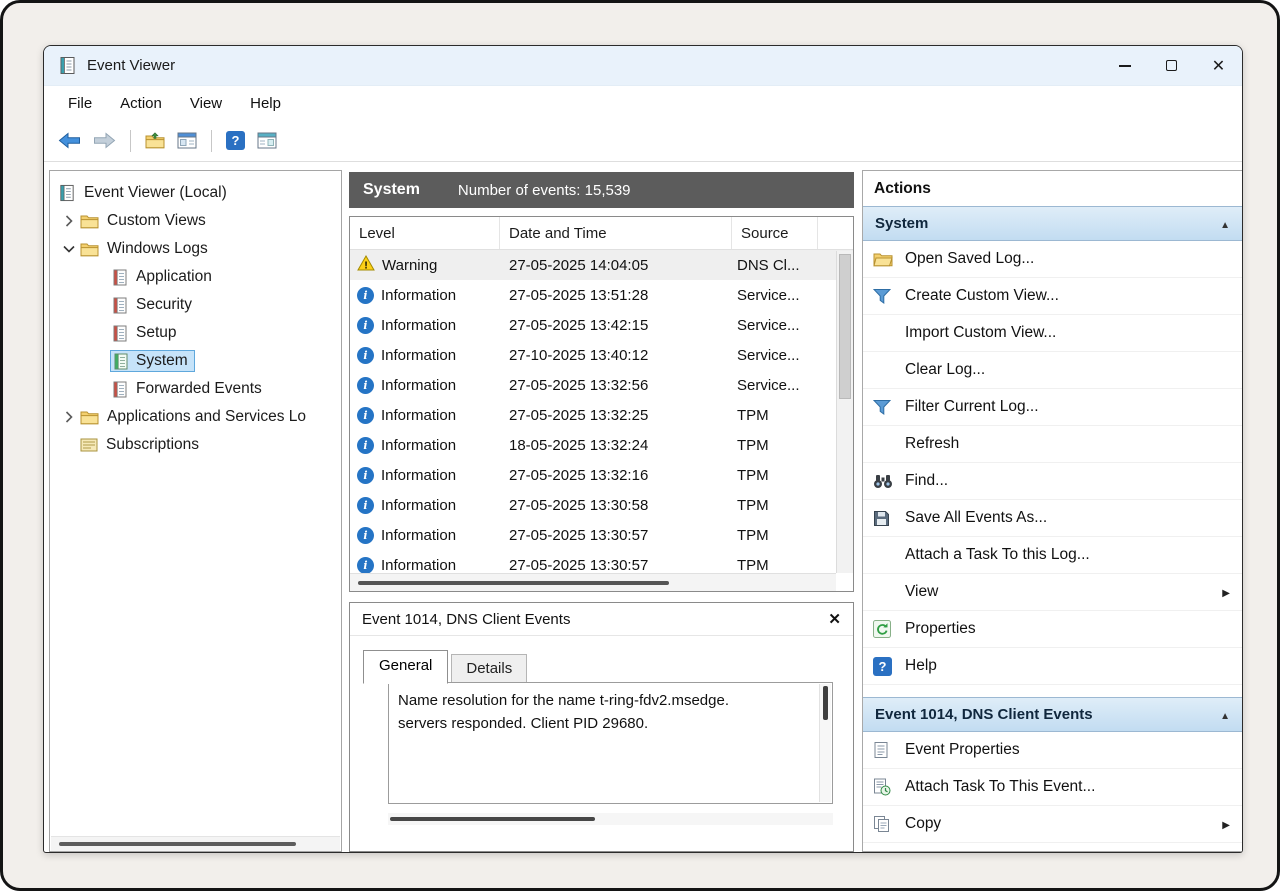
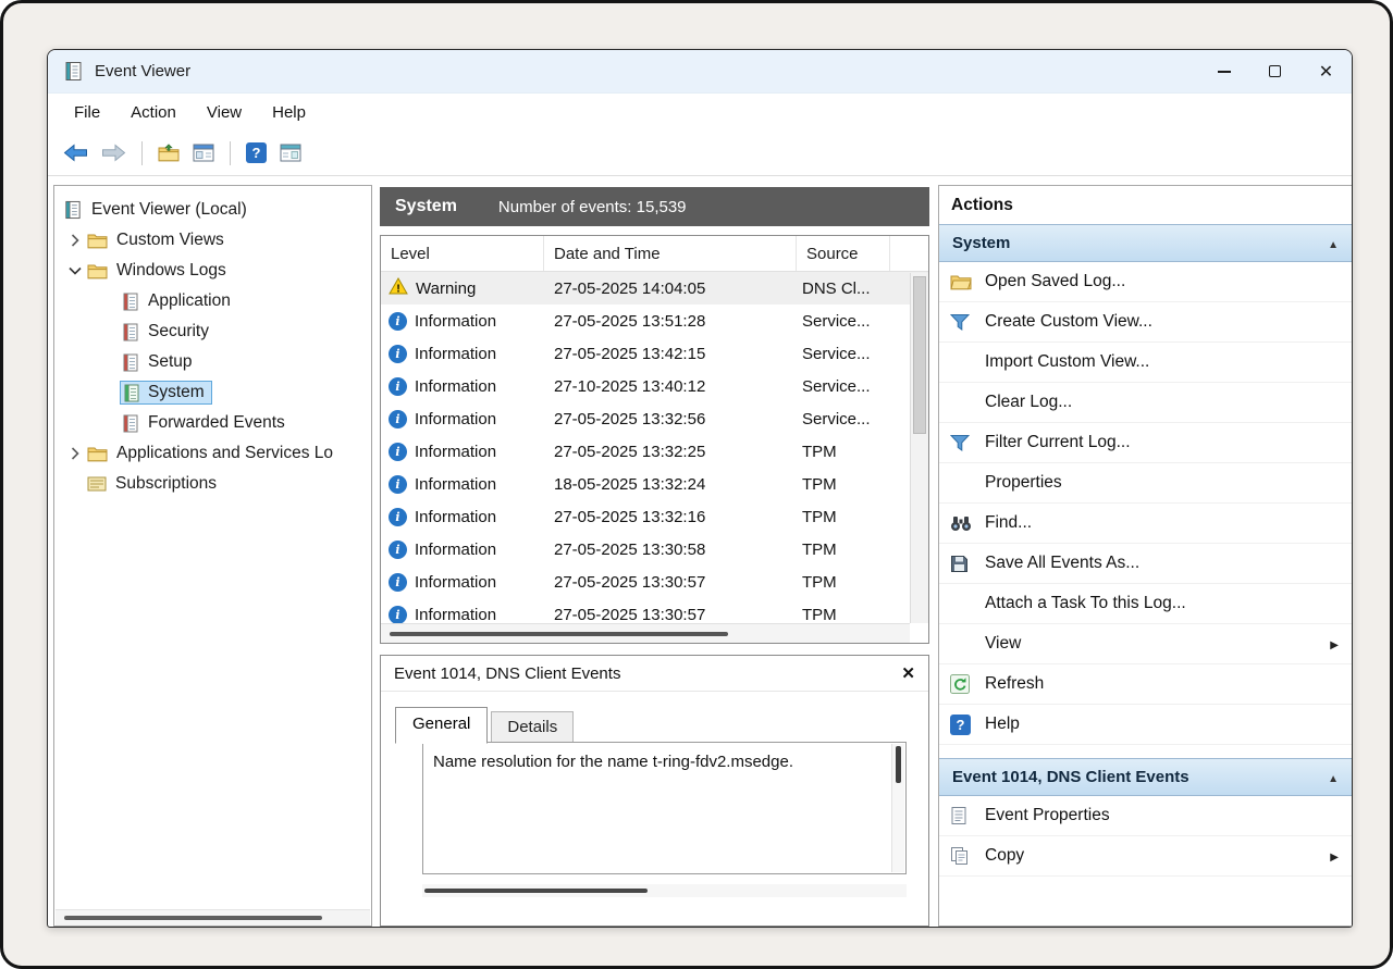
  Event Viewer
  File
  Action
  View
  Help
  Event Viewer (Local)
  Custom Views
  Windows Logs
  Application
  Security
  Setup
  System
  Forwarded Events
  Applications and Services Lo
  Subscriptions
  System
  Number of events: 15,539
  Level
  Date and Time
  Source
  !
  Warning
  27-05-2025 14:04:05
  DNS Cl...
  Information
  27-05-2025 13:51:28
  Service...
  Information
  27-05-2025 13:42:15
  Service...
  Information
  27-10-2025 13:40:12
  Service...
  Information
  27-05-2025 13:32:56
  Service...
  Information
  27-05-2025 13:32:25
  TPM
  Information
  18-05-2025 13:32:24
  TPM
  Information
  27-05-2025 13:32:16
  TPM
  Information
  27-05-2025 13:30:58
  TPM
  Information
  27-05-2025 13:30:57
  TPM
  Information
  27-05-2025 13:30:57
  TPM
  Event 1014, DNS Client Events
  General
  Details
  Name resolution for the name t-ring-fdv2.msedge.
- servers responded. Client PID 29680.
  Actions
  System
  Open Saved Log...
  Create Custom View...
  Import Custom View...
  Clear Log...
  Filter Current Log...
- Refresh
+ Properties
  Find...
  Save All Events As...
  Attach a Task To this Log...
  View
- Properties
+ Refresh
  Help
  Event 1014, DNS Client Events
  Event Properties
- Attach Task To This Event...
  Copy
